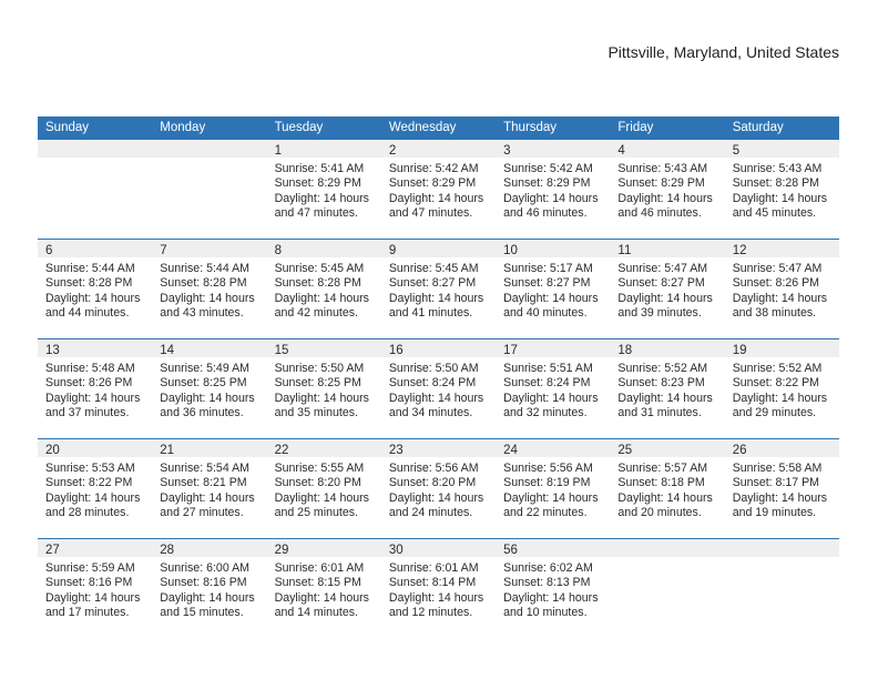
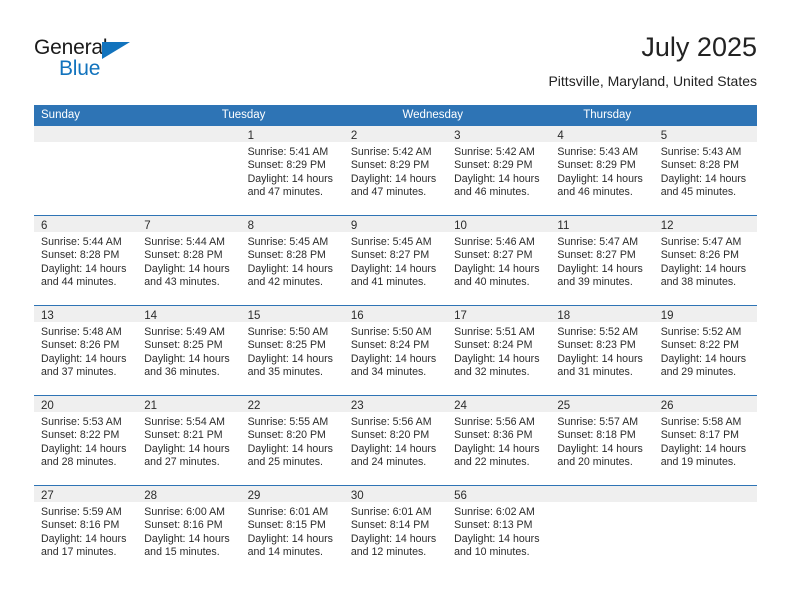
+ General
+ Blue
+ July 2025
  Pittsville, Maryland, United States
  Sunday
- Monday
  Tuesday
  Wednesday
  Thursday
- Friday
- Saturday
  1
  Sunrise: 5:41 AM
  Sunset: 8:29 PM
  Daylight: 14 hours
  and 47 minutes.
  2
  Sunrise: 5:42 AM
  Sunset: 8:29 PM
  Daylight: 14 hours
  and 47 minutes.
  3
  Sunrise: 5:42 AM
  Sunset: 8:29 PM
  Daylight: 14 hours
  and 46 minutes.
  4
  Sunrise: 5:43 AM
  Sunset: 8:29 PM
  Daylight: 14 hours
  and 46 minutes.
  5
  Sunrise: 5:43 AM
  Sunset: 8:28 PM
  Daylight: 14 hours
  and 45 minutes.
  6
  Sunrise: 5:44 AM
  Sunset: 8:28 PM
  Daylight: 14 hours
  and 44 minutes.
  7
  Sunrise: 5:44 AM
  Sunset: 8:28 PM
  Daylight: 14 hours
  and 43 minutes.
  8
  Sunrise: 5:45 AM
  Sunset: 8:28 PM
  Daylight: 14 hours
  and 42 minutes.
  9
  Sunrise: 5:45 AM
  Sunset: 8:27 PM
  Daylight: 14 hours
  and 41 minutes.
  10
- Sunrise: 5:17 AM
+ Sunrise: 5:46 AM
  Sunset: 8:27 PM
  Daylight: 14 hours
  and 40 minutes.
  11
  Sunrise: 5:47 AM
  Sunset: 8:27 PM
  Daylight: 14 hours
  and 39 minutes.
  12
  Sunrise: 5:47 AM
  Sunset: 8:26 PM
  Daylight: 14 hours
  and 38 minutes.
  13
  Sunrise: 5:48 AM
  Sunset: 8:26 PM
  Daylight: 14 hours
  and 37 minutes.
  14
  Sunrise: 5:49 AM
  Sunset: 8:25 PM
  Daylight: 14 hours
  and 36 minutes.
  15
  Sunrise: 5:50 AM
  Sunset: 8:25 PM
  Daylight: 14 hours
  and 35 minutes.
  16
  Sunrise: 5:50 AM
  Sunset: 8:24 PM
  Daylight: 14 hours
  and 34 minutes.
  17
  Sunrise: 5:51 AM
  Sunset: 8:24 PM
  Daylight: 14 hours
  and 32 minutes.
  18
  Sunrise: 5:52 AM
  Sunset: 8:23 PM
  Daylight: 14 hours
  and 31 minutes.
  19
  Sunrise: 5:52 AM
  Sunset: 8:22 PM
  Daylight: 14 hours
  and 29 minutes.
  20
  Sunrise: 5:53 AM
  Sunset: 8:22 PM
  Daylight: 14 hours
  and 28 minutes.
  21
  Sunrise: 5:54 AM
  Sunset: 8:21 PM
  Daylight: 14 hours
  and 27 minutes.
  22
  Sunrise: 5:55 AM
  Sunset: 8:20 PM
  Daylight: 14 hours
  and 25 minutes.
  23
  Sunrise: 5:56 AM
  Sunset: 8:20 PM
  Daylight: 14 hours
  and 24 minutes.
  24
  Sunrise: 5:56 AM
- Sunset: 8:19 PM
+ Sunset: 8:36 PM
  Daylight: 14 hours
  and 22 minutes.
  25
  Sunrise: 5:57 AM
  Sunset: 8:18 PM
  Daylight: 14 hours
  and 20 minutes.
  26
  Sunrise: 5:58 AM
  Sunset: 8:17 PM
  Daylight: 14 hours
  and 19 minutes.
  27
  Sunrise: 5:59 AM
  Sunset: 8:16 PM
  Daylight: 14 hours
  and 17 minutes.
  28
  Sunrise: 6:00 AM
  Sunset: 8:16 PM
  Daylight: 14 hours
  and 15 minutes.
  29
  Sunrise: 6:01 AM
  Sunset: 8:15 PM
  Daylight: 14 hours
  and 14 minutes.
  30
  Sunrise: 6:01 AM
  Sunset: 8:14 PM
  Daylight: 14 hours
  and 12 minutes.
  56
  Sunrise: 6:02 AM
  Sunset: 8:13 PM
  Daylight: 14 hours
  and 10 minutes.
